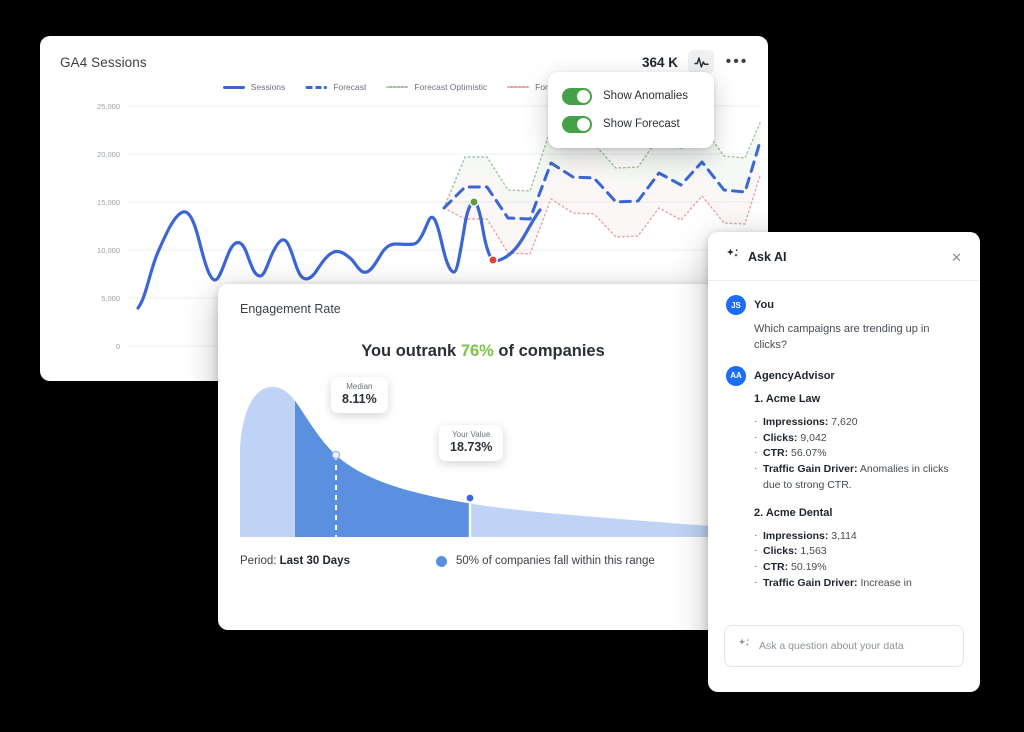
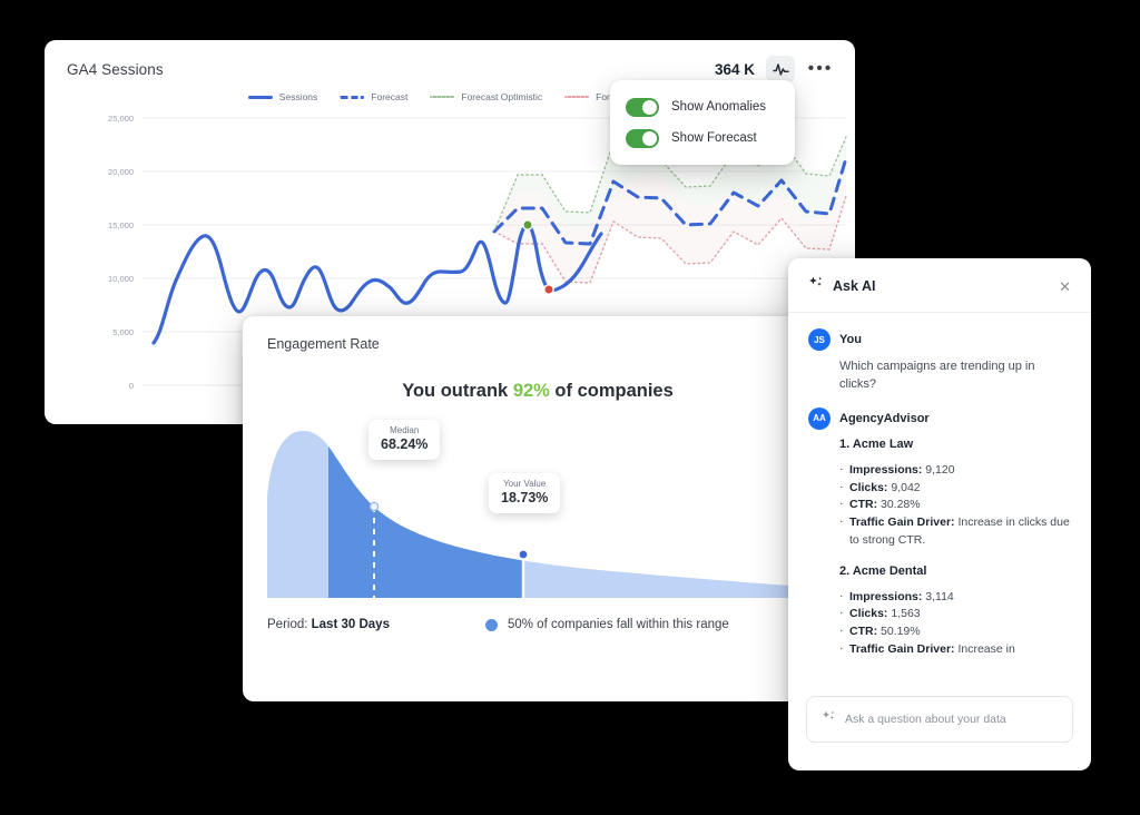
  GA4 Sessions
  364 K
  •••
  Sessions
  Forecast
  Forecast Optimistic
  25,000
  20,000
  15,000
  10,000
  5,000
  0
  Show Anomalies
  Show Forecast
  Engagement Rate
- You outrank 76% of companies
+ You outrank 92% of companies
  Median
- 8.11%
+ 68.24%
  Your Value
  18.73%
  Period: Last 30 Days
  50% of companies fall within this range
  Ask AI
  ✕
  JS
  You
  Which campaigns are trending up in clicks?
  AA
  AgencyAdvisor
  1. Acme Law
- Impressions: 7,620
+ Impressions: 9,120
  Clicks: 9,042
- CTR: 56.07%
+ CTR: 30.28%
- Traffic Gain Driver: Anomalies in clicks due to strong CTR.
+ Traffic Gain Driver: Increase in clicks due to strong CTR.
  2. Acme Dental
  Impressions: 3,114
  Clicks: 1,563
  CTR: 50.19%
  Traffic Gain Driver: Increase in
  Ask a question about your data
